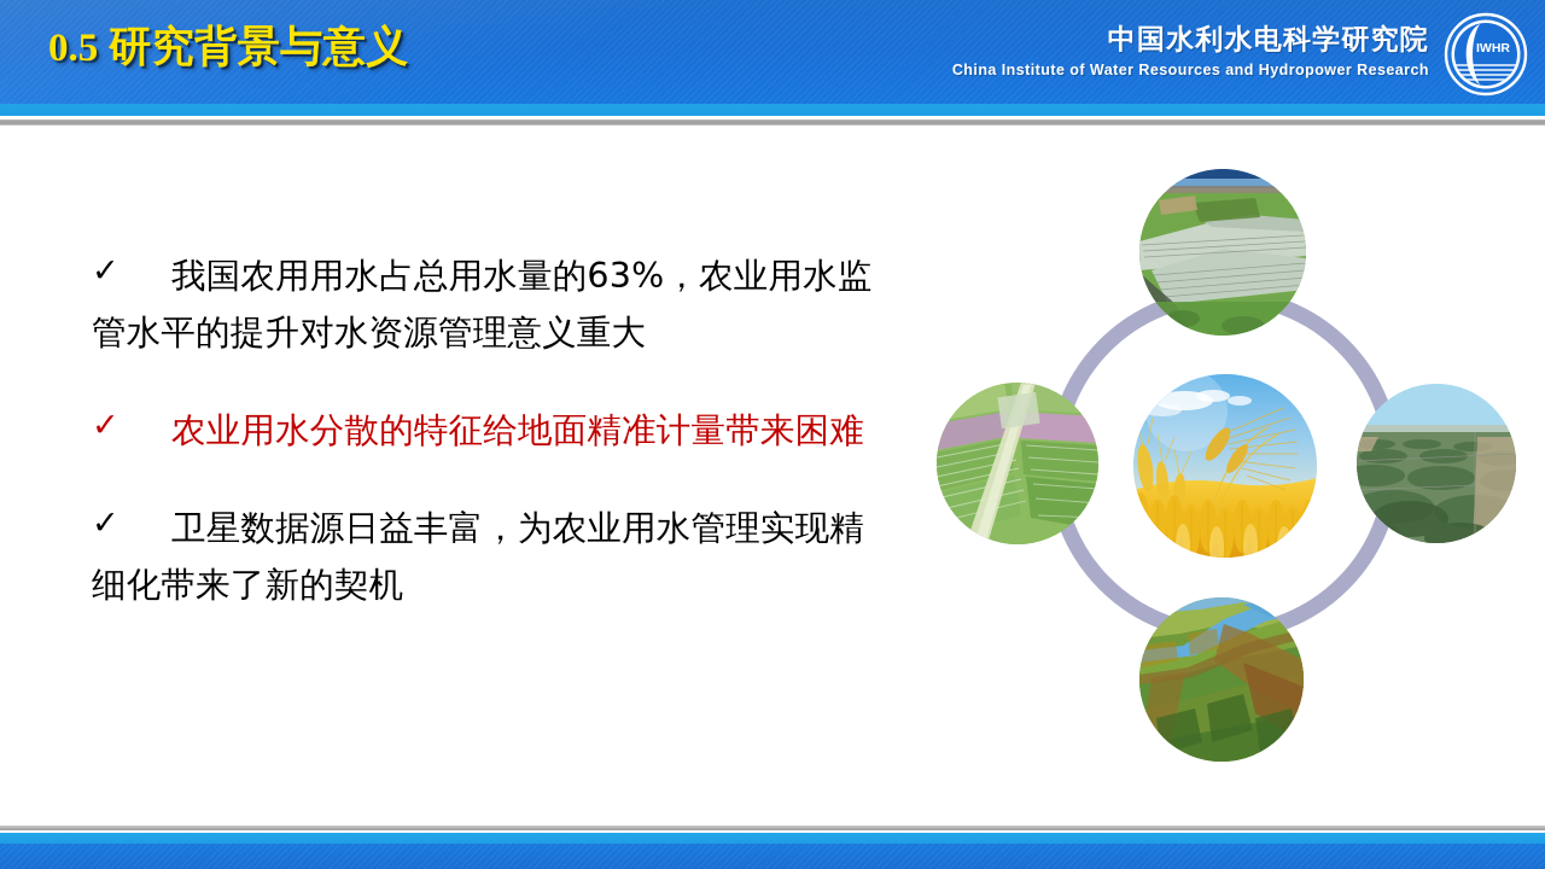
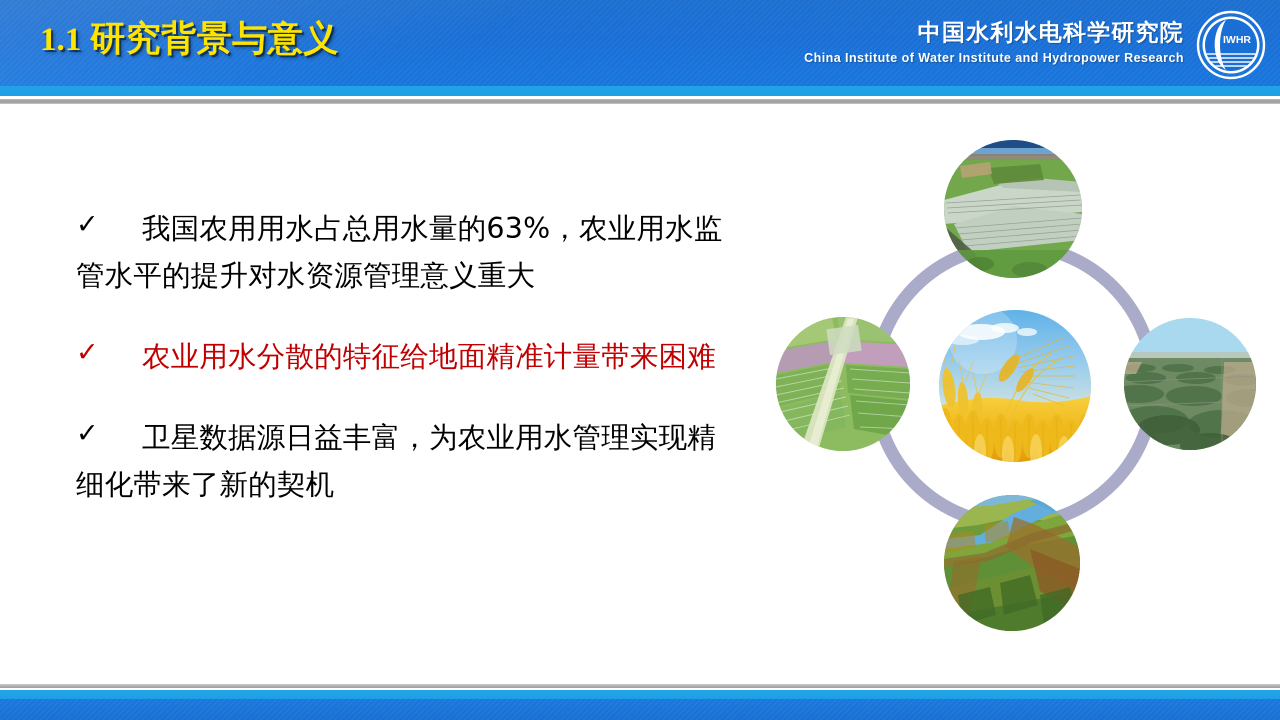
- 0.5 研究背景与意义
+ 1.1 研究背景与意义
  中国水利水电科学研究院
- China Institute of Water Resources and Hydropower Research
+ China Institute of Water Institute and Hydropower Research
  IWHR
  ✓
  我国农用用水占总用水量的63%，农业用水监管水平的提升对水资源管理意义重大
  ✓
  农业用水分散的特征给地面精准计量带来困难
  ✓
  卫星数据源日益丰富，为农业用水管理实现精细化带来了新的契机
